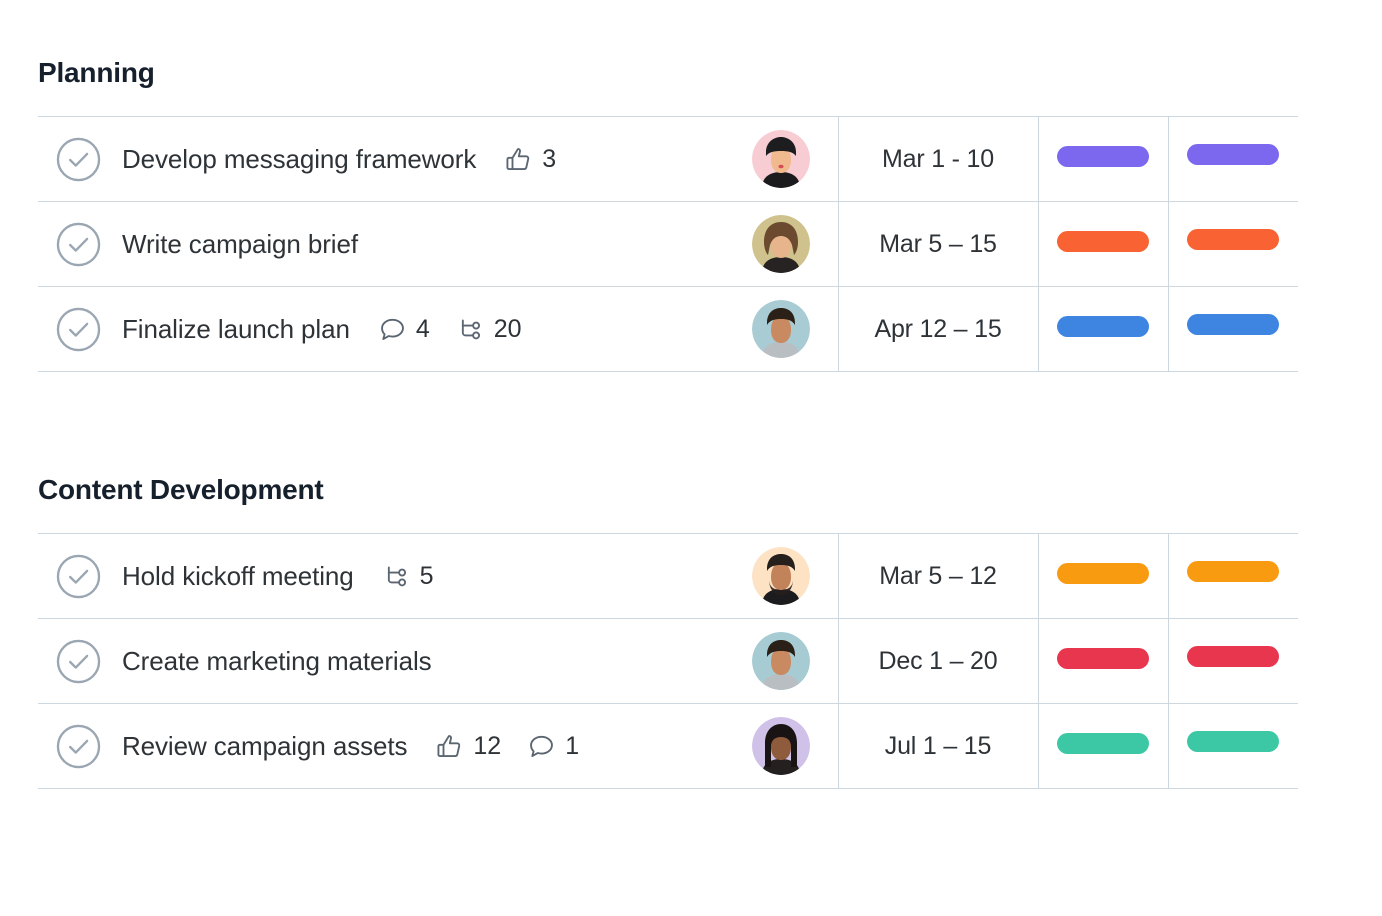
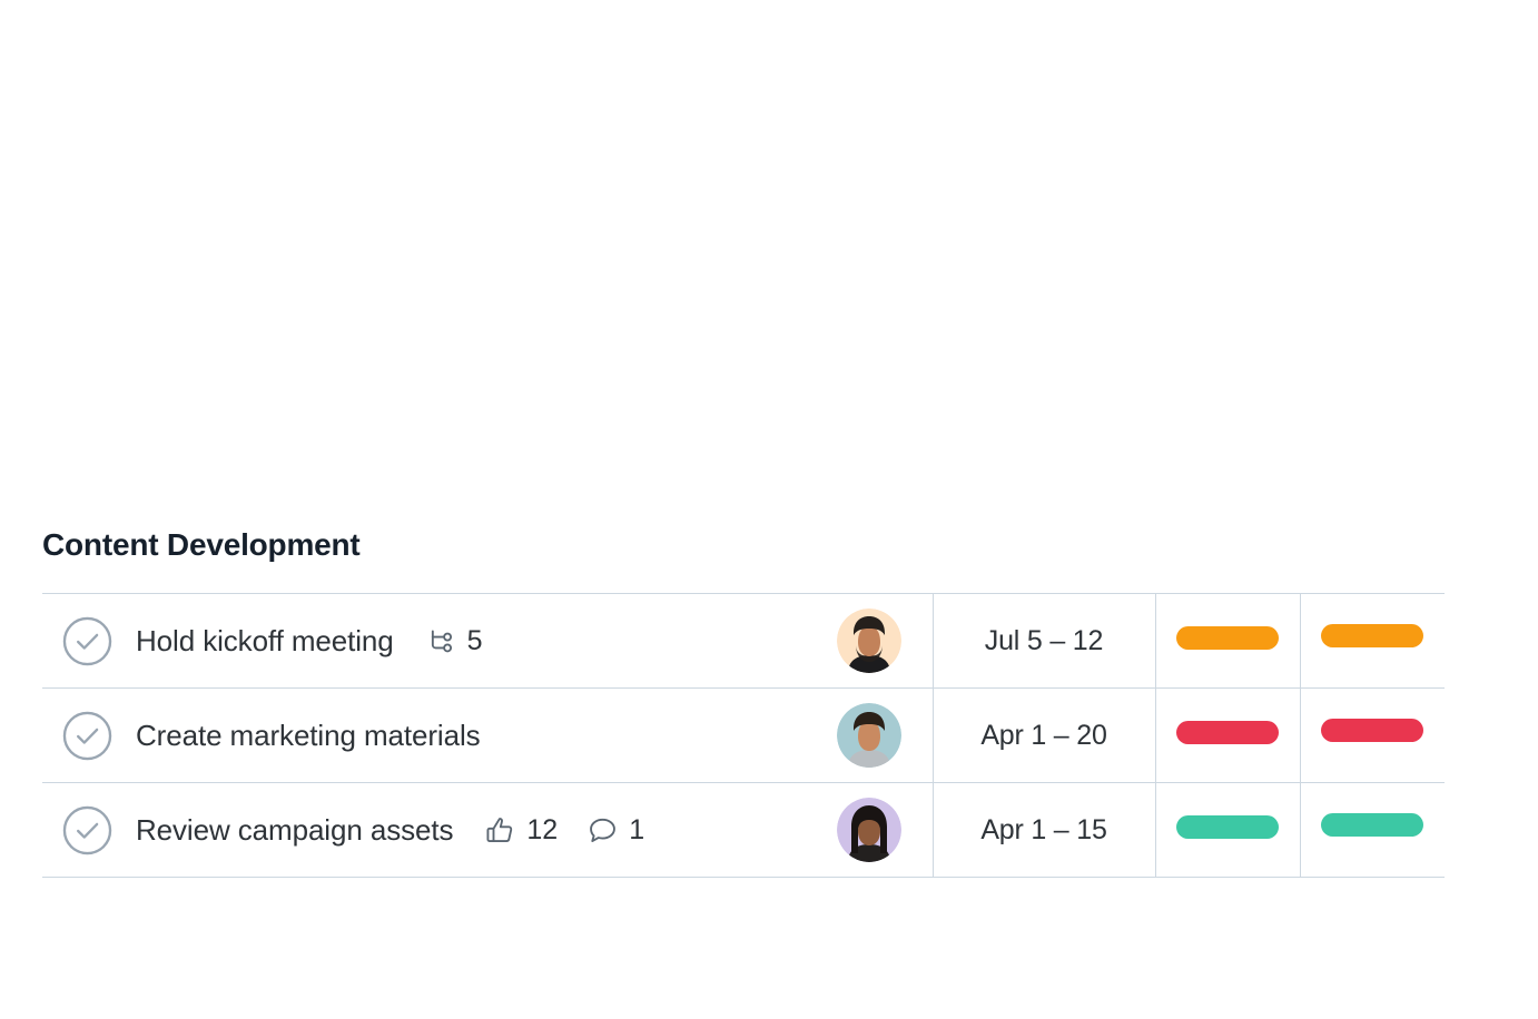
- Planning
- Develop messaging framework 3	Mar 1 - 10
- Write campaign brief	Mar 5 – 15
- Finalize launch plan 4 20	Apr 12 – 15
  Content Development
- Hold kickoff meeting 5	Mar 5 – 12
+ Hold kickoff meeting 5	Jul 5 – 12
- Create marketing materials	Dec 1 – 20
+ Create marketing materials	Apr 1 – 20
- Review campaign assets 12 1	Jul 1 – 15
+ Review campaign assets 12 1	Apr 1 – 15
